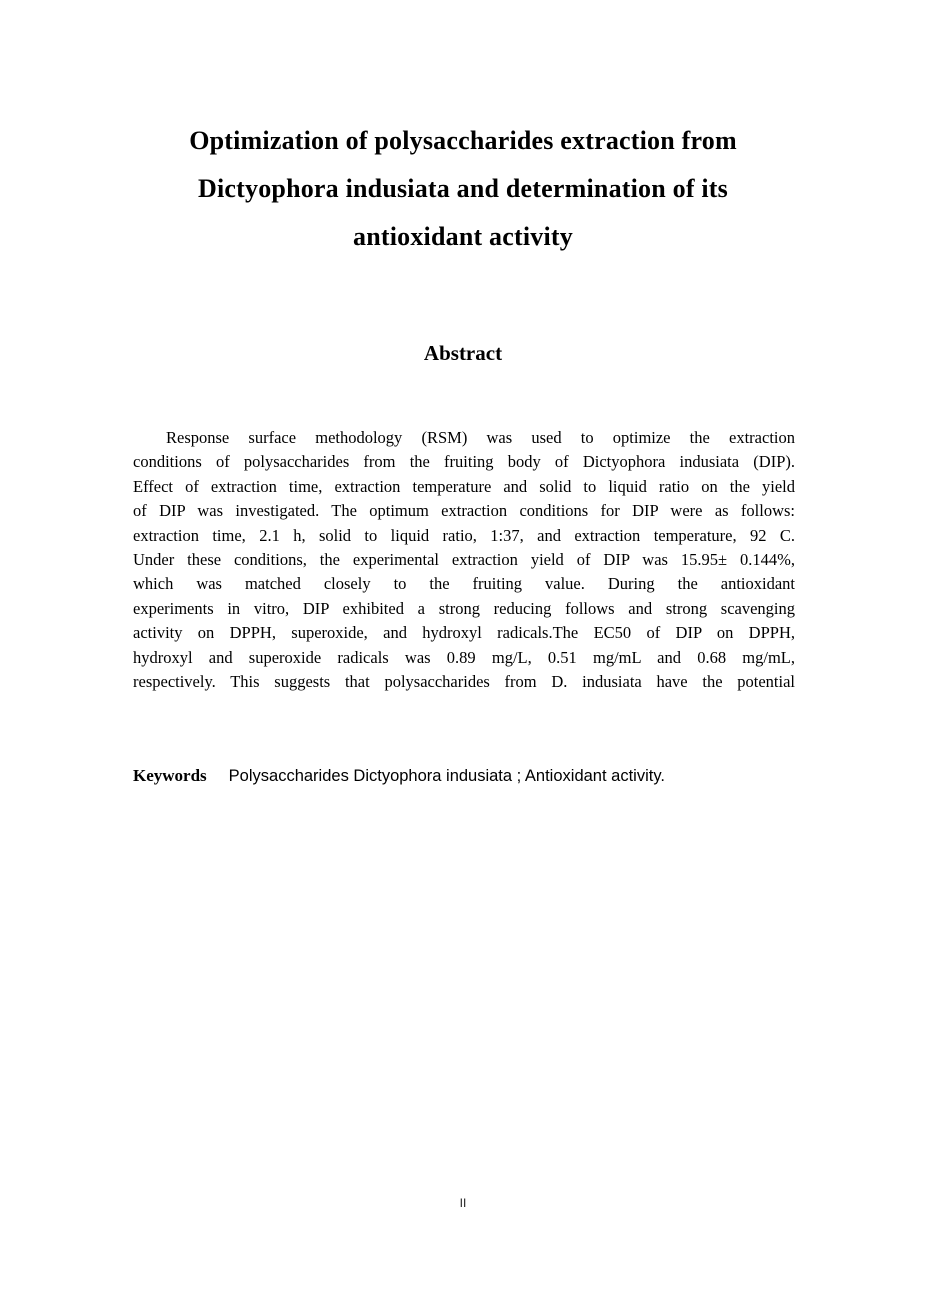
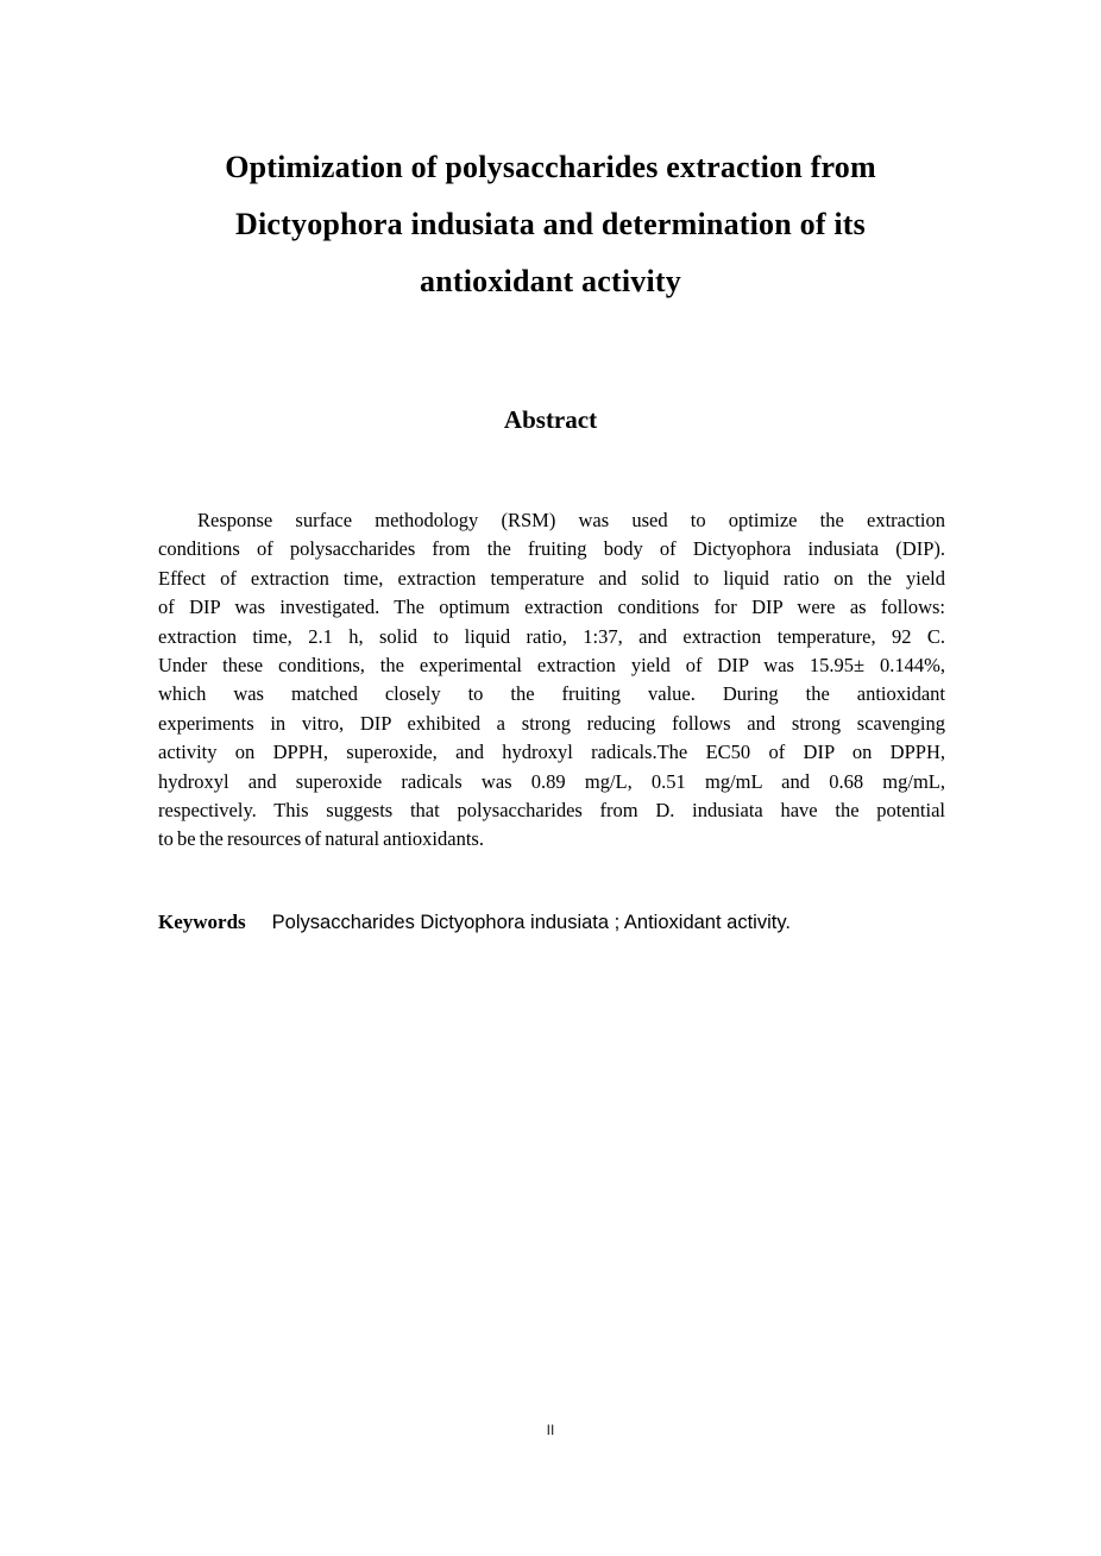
  Optimization of polysaccharides extraction from
  Dictyophora indusiata and determination of its
  antioxidant activity
  Abstract
  Response surface methodology (RSM) was used to optimize the extraction
  conditions of polysaccharides from the fruiting body of Dictyophora indusiata (DIP).
  Effect of extraction time, extraction temperature and solid to liquid ratio on the yield
  of DIP was investigated. The optimum extraction conditions for DIP were as follows:
  extraction time, 2.1 h, solid to liquid ratio, 1:37, and extraction temperature, 92 C.
  Under these conditions, the experimental extraction yield of DIP was 15.95± 0.144%,
  which was matched closely to the fruiting value. During the antioxidant
  experiments in vitro, DIP exhibited a strong reducing follows and strong scavenging
  activity on DPPH, superoxide, and hydroxyl radicals.The EC50 of DIP on DPPH,
  hydroxyl and superoxide radicals was 0.89 mg/L, 0.51 mg/mL and 0.68 mg/mL,
  respectively. This suggests that polysaccharides from D. indusiata have the potential
+ to be the resources of natural antioxidants.
  Keywords Polysaccharides Dictyophora indusiata ; Antioxidant activity.
  II
